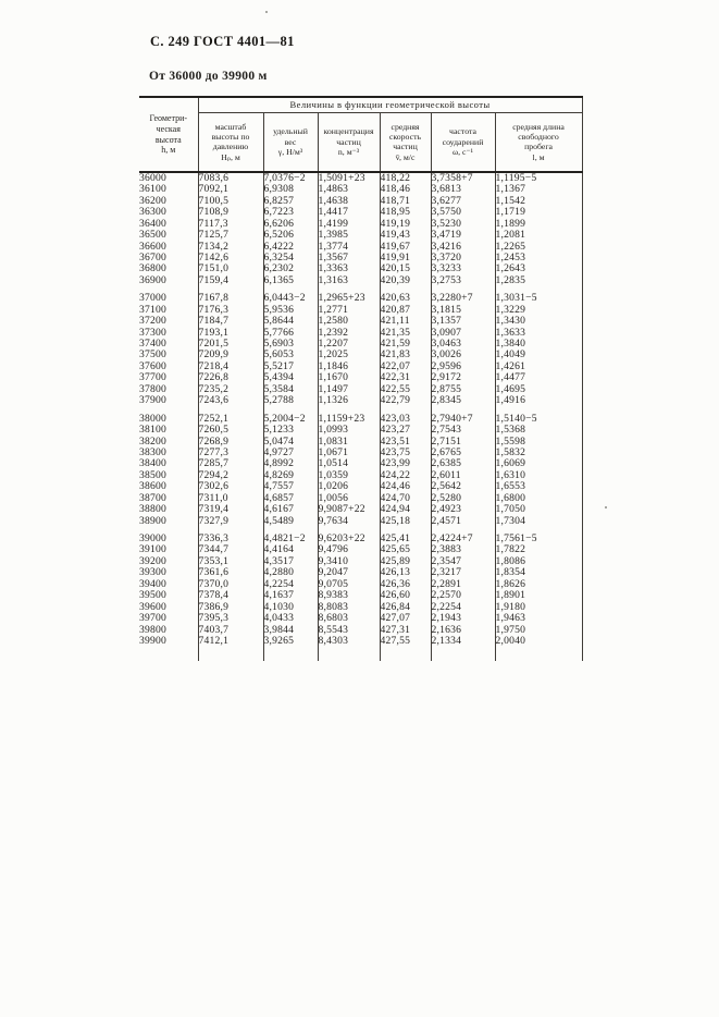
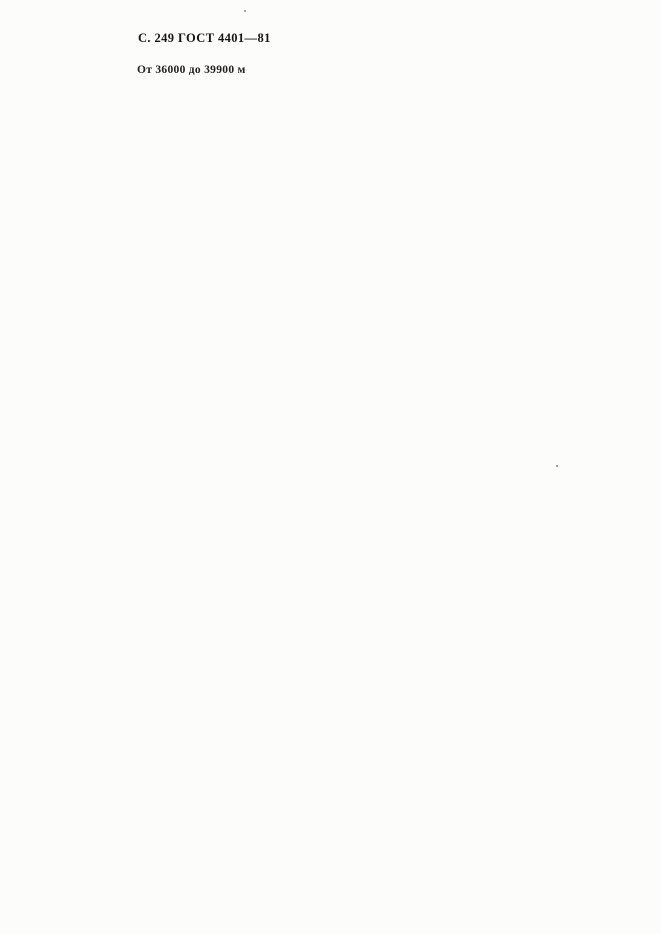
  С. 249 ГОСТ 4401—81
  От 36000 до 39900 м
- Геометри- ческая высота h, м	Величины в функции геометрической высоты
- масштаб высоты по давлению Hₚ, м	удельный вес γ, Н/м³	концентрация частиц n, м⁻³	средняя скорость частиц v̄, м/с	частота соударений ω, с⁻¹	средняя длина свободного пробега l, м
- 36000	7083,6	7,0376−2	1,5091+23	418,22	3,7358+7	1,1195−5
- 36100	7092,1	6,9308	1,4863	418,46	3,6813	1,1367
- 36200	7100,5	6,8257	1,4638	418,71	3,6277	1,1542
- 36300	7108,9	6,7223	1,4417	418,95	3,5750	1,1719
- 36400	7117,3	6,6206	1,4199	419,19	3,5230	1,1899
- 36500	7125,7	6,5206	1,3985	419,43	3,4719	1,2081
- 36600	7134,2	6,4222	1,3774	419,67	3,4216	1,2265
- 36700	7142,6	6,3254	1,3567	419,91	3,3720	1,2453
- 36800	7151,0	6,2302	1,3363	420,15	3,3233	1,2643
- 36900	7159,4	6,1365	1,3163	420,39	3,2753	1,2835
- 37000	7167,8	6,0443−2	1,2965+23	420,63	3,2280+7	1,3031−5
- 37100	7176,3	5,9536	1,2771	420,87	3,1815	1,3229
- 37200	7184,7	5,8644	1,2580	421,11	3,1357	1,3430
- 37300	7193,1	5,7766	1,2392	421,35	3,0907	1,3633
- 37400	7201,5	5,6903	1,2207	421,59	3,0463	1,3840
- 37500	7209,9	5,6053	1,2025	421,83	3,0026	1,4049
- 37600	7218,4	5,5217	1,1846	422,07	2,9596	1,4261
- 37700	7226,8	5,4394	1,1670	422,31	2,9172	1,4477
- 37800	7235,2	5,3584	1,1497	422,55	2,8755	1,4695
- 37900	7243,6	5,2788	1,1326	422,79	2,8345	1,4916
- 38000	7252,1	5,2004−2	1,1159+23	423,03	2,7940+7	1,5140−5
- 38100	7260,5	5,1233	1,0993	423,27	2,7543	1,5368
- 38200	7268,9	5,0474	1,0831	423,51	2,7151	1,5598
- 38300	7277,3	4,9727	1,0671	423,75	2,6765	1,5832
- 38400	7285,7	4,8992	1,0514	423,99	2,6385	1,6069
- 38500	7294,2	4,8269	1,0359	424,22	2,6011	1,6310
- 38600	7302,6	4,7557	1,0206	424,46	2,5642	1,6553
- 38700	7311,0	4,6857	1,0056	424,70	2,5280	1,6800
- 38800	7319,4	4,6167	9,9087+22	424,94	2,4923	1,7050
- 38900	7327,9	4,5489	9,7634	425,18	2,4571	1,7304
- 39000	7336,3	4,4821−2	9,6203+22	425,41	2,4224+7	1,7561−5
- 39100	7344,7	4,4164	9,4796	425,65	2,3883	1,7822
- 39200	7353,1	4,3517	9,3410	425,89	2,3547	1,8086
- 39300	7361,6	4,2880	9,2047	426,13	2,3217	1,8354
- 39400	7370,0	4,2254	9,0705	426,36	2,2891	1,8626
- 39500	7378,4	4,1637	8,9383	426,60	2,2570	1,8901
- 39600	7386,9	4,1030	8,8083	426,84	2,2254	1,9180
- 39700	7395,3	4,0433	8,6803	427,07	2,1943	1,9463
- 39800	7403,7	3,9844	8,5543	427,31	2,1636	1,9750
- 39900	7412,1	3,9265	8,4303	427,55	2,1334	2,0040
